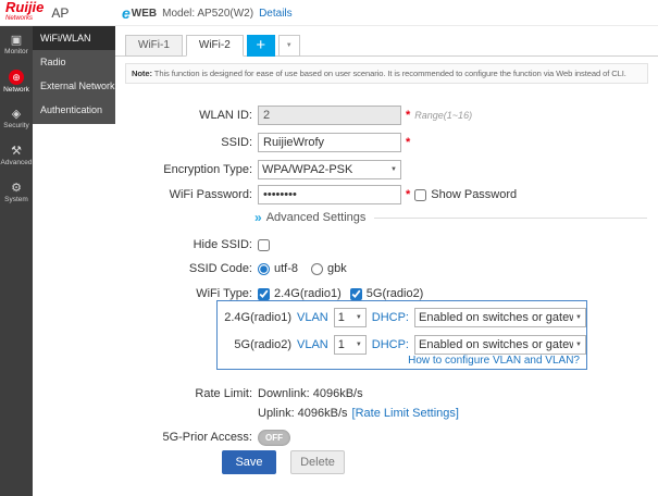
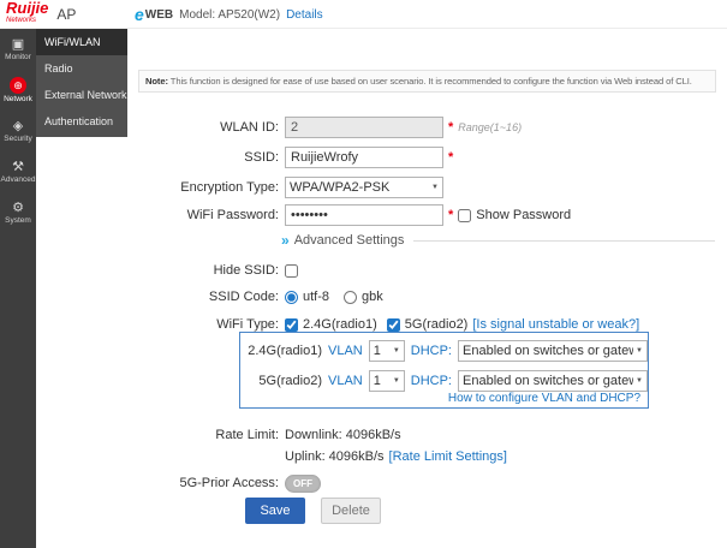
  Ruijie
  AP
  e
  WEB
  Model: AP520(W2)
  Details
  ▣
  ⊕
  ◈
  ⚒
  ⚙
  WiFi/WLAN
  Radio
  External Network
  Authentication
- WiFi-1
- WiFi-2
- +
  Note: This function is designed for ease of use based on user scenario. It is recommended to configure the function via Web instead of CLI.
  WLAN ID:
  2
  *
  Range(1~16)
  SSID:
  RuijieWrofy
  *
  Encryption Type:
  WPA/WPA2-PSK
  WiFi Password:
  ••••••••
  *
  Show Password
  »
  Advanced Settings
  Hide SSID:
  SSID Code:
  utf-8
  gbk
  WiFi Type:
  2.4G(radio1)
  5G(radio2)
+ [Is signal unstable or weak?]
  2.4G(radio1)
  VLAN
  1
  DHCP:
  Enabled on switches or gate
  5G(radio2)
  VLAN
  1
  DHCP:
  Enabled on switches or gate
- How to configure VLAN and VLAN?
+ How to configure VLAN and DHCP?
  Rate Limit:
  Downlink: 4096kB/s
  Uplink: 4096kB/s
  [Rate Limit Settings]
  5G-Prior Access:
  OFF
  Save
  Delete
